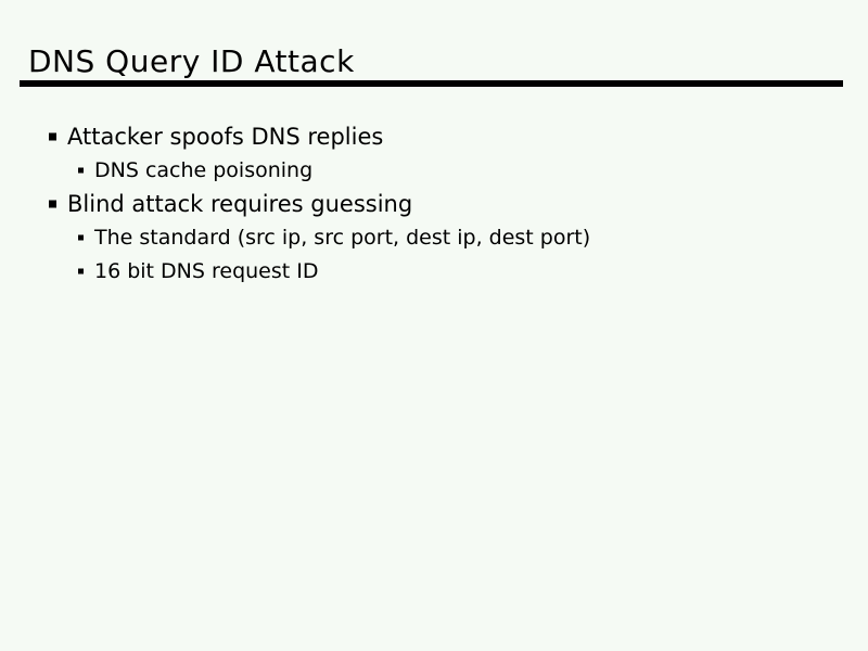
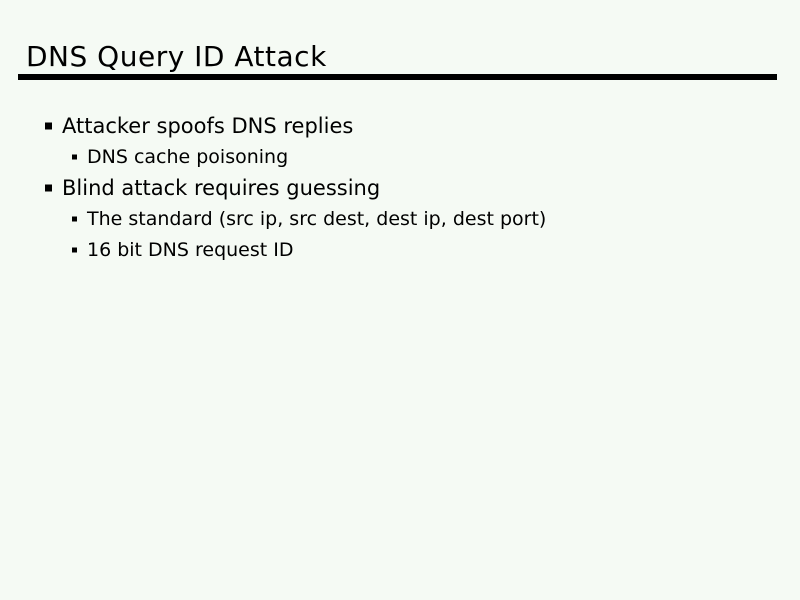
  DNS Query ID Attack
  Attacker spoofs DNS replies
  DNS cache poisoning
  Blind attack requires guessing
- The standard (src ip, src port, dest ip, dest port)
+ The standard (src ip, src dest, dest ip, dest port)
  16 bit DNS request ID
